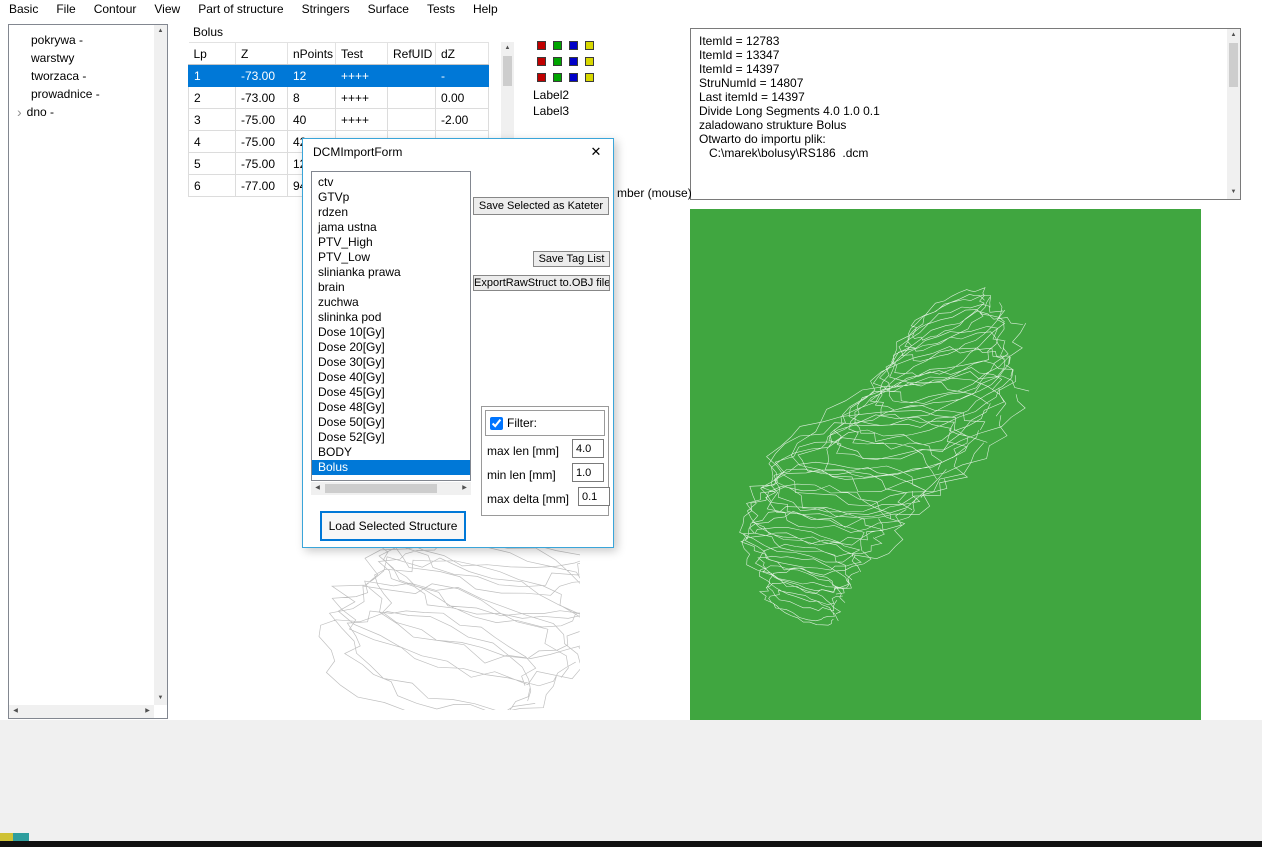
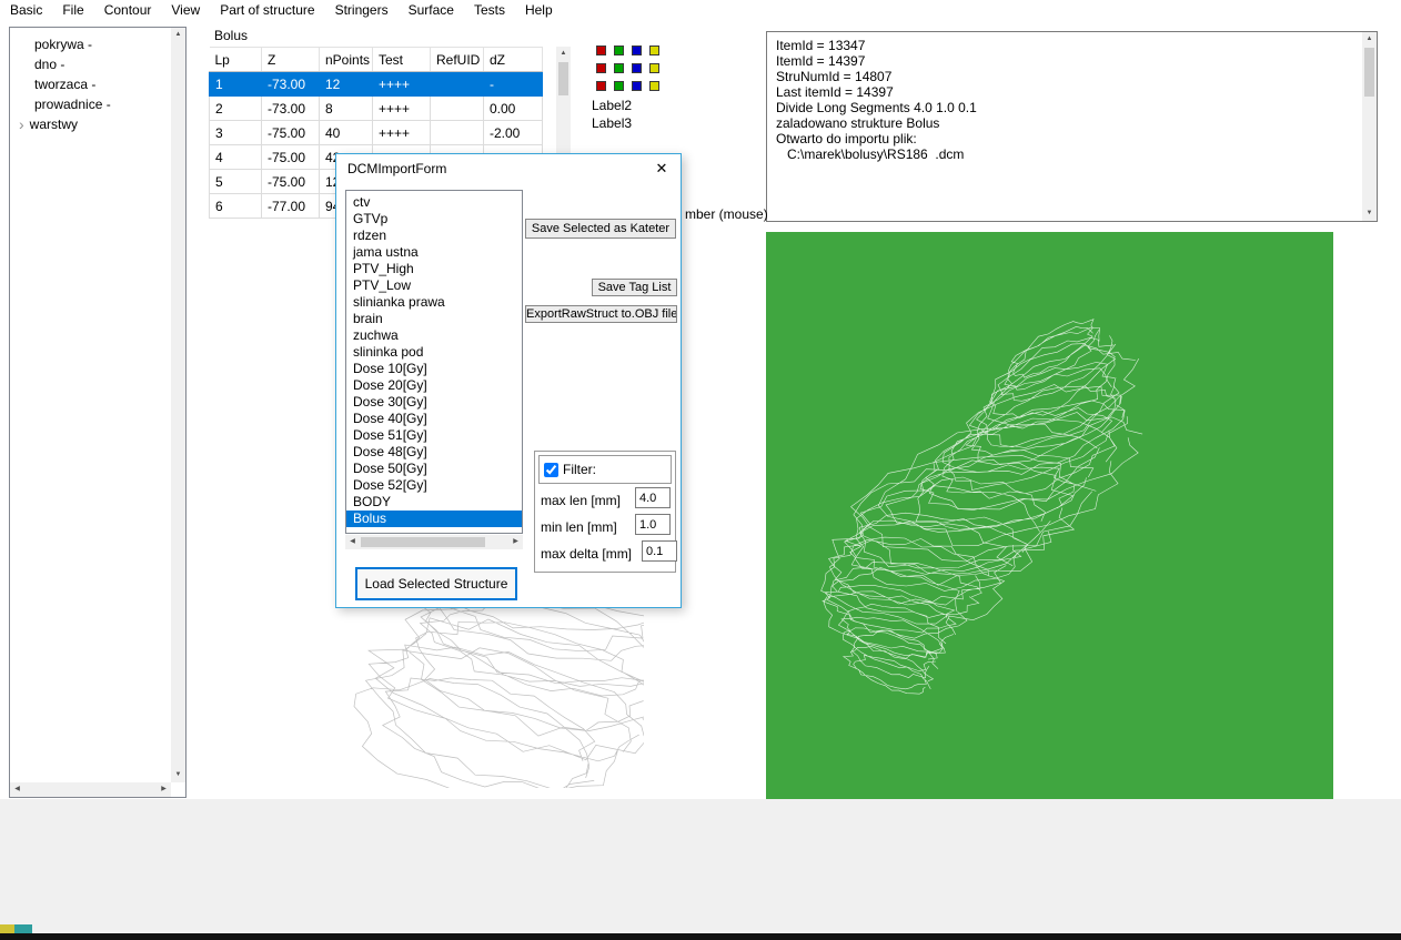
  Basic
  File
  Contour
  View
  Part of structure
  Stringers
  Surface
  Tests
  Help
  pokrywa -
- warstwy
+ dno -
  tworzaca -
  prowadnice -
  ›
- dno -
+ warstwy
  Bolus
  Lp	Z	nPoints	Test	RefUID	dZ
  1	-73.00	12	++++		-
  2	-73.00	8	++++		0.00
  3	-75.00	40	++++		-2.00
  4	-75.00	4
  5	-75.00	1
  6	-77.00	9
  Label2
  Label3
- ItemId = 12783
  ItemId = 13347
  ItemId = 14397
  StruNumId = 14807
  Last itemId = 14397
  Divide Long Segments 4.0 1.0 0.1
  zaladowano strukture Bolus
  Otwarto do importu plik:
  C:\marek\bolusy\RS186 .dcm
  mber (mouse)
  DCMImportForm
  ✕
  ctv
  GTVp
  rdzen
  jama ustna
  PTV_High
  PTV_Low
  slinianka prawa
  brain
  zuchwa
  slininka pod
  Dose 10[Gy]
  Dose 20[Gy]
  Dose 30[Gy]
  Dose 40[Gy]
- Dose 45[Gy]
+ Dose 51[Gy]
  Dose 48[Gy]
  Dose 50[Gy]
  Dose 52[Gy]
  BODY
  Bolus
  Save Selected as Kateter
  Save Tag List
  ExportRawStruct to.OBJ file
  Filter:
  max len [mm]
  4.0
  min len [mm]
  1.0
  max delta [mm]
  0.1
  Load Selected Structure
